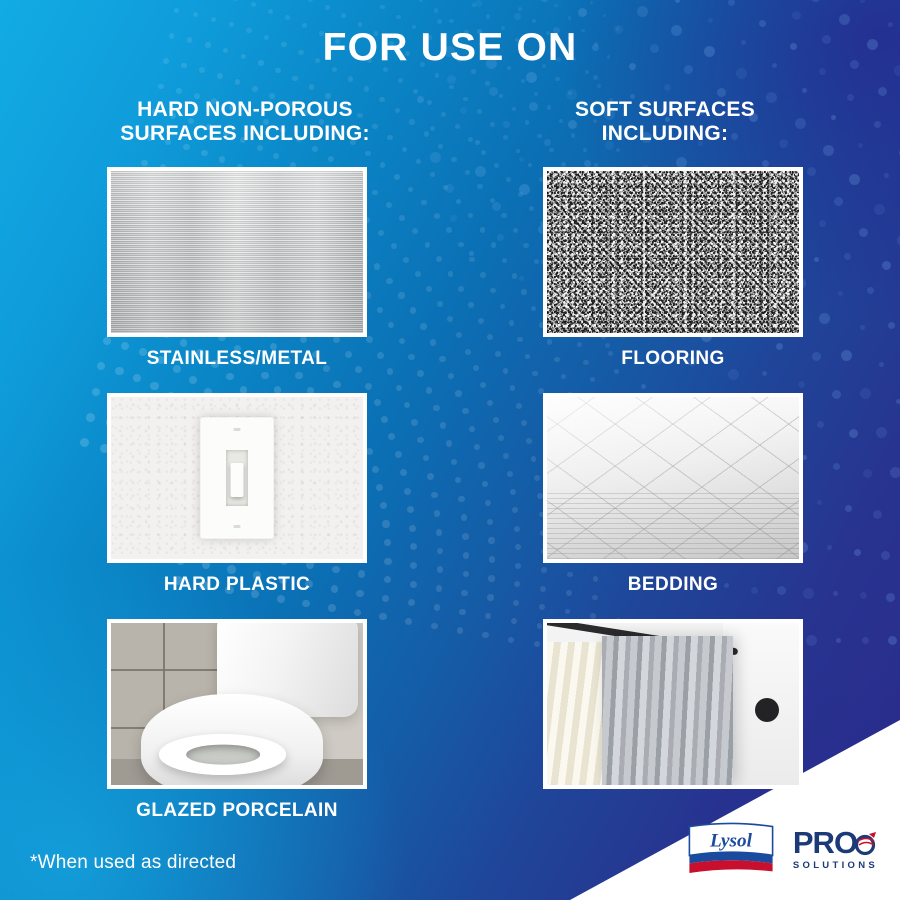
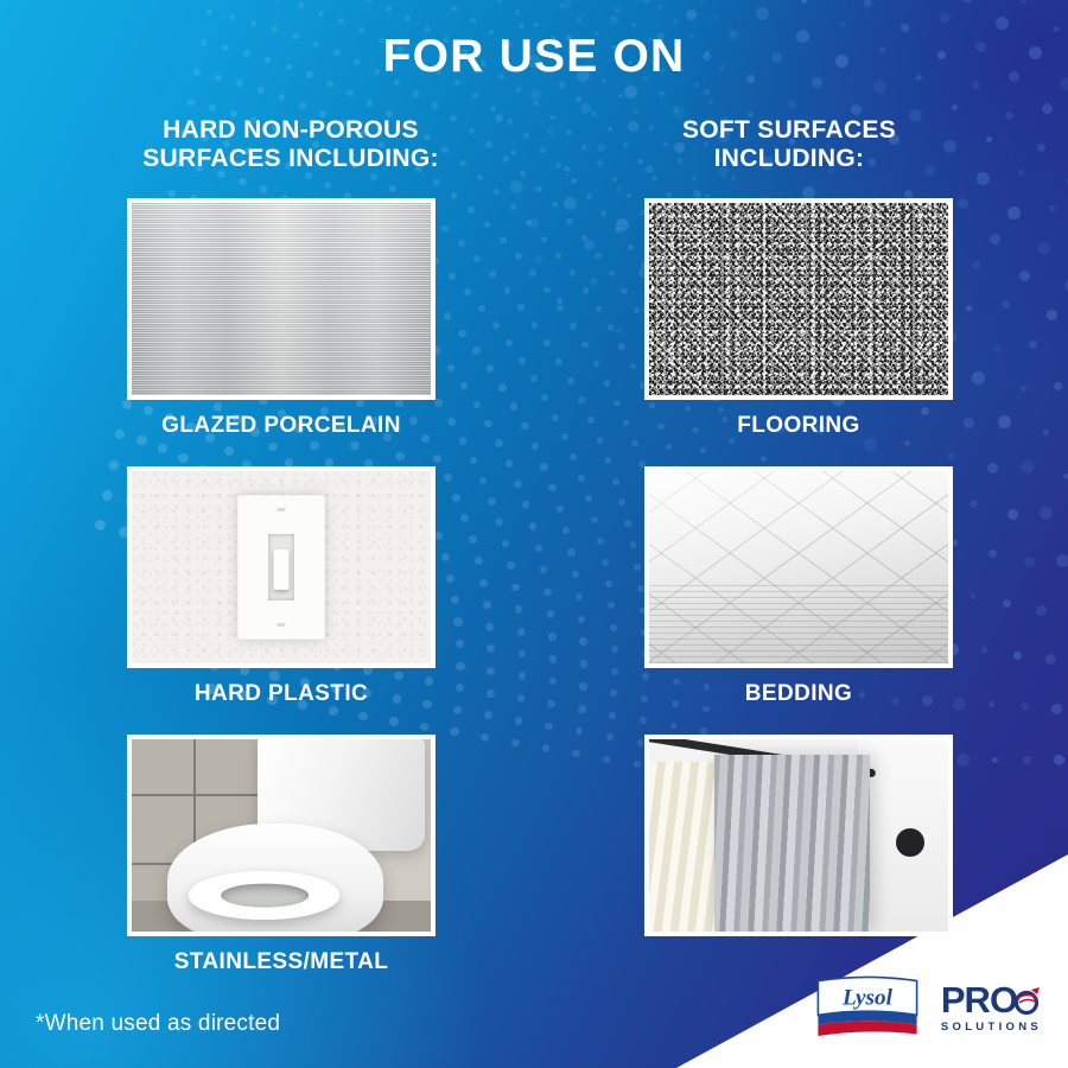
  FOR USE ON
  HARD NON-POROUS
  SURFACES INCLUDING:
  SOFT SURFACES
  INCLUDING:
- STAINLESS/METAL
+ GLAZED PORCELAIN
  HARD PLASTIC
- GLAZED PORCELAIN
+ STAINLESS/METAL
  FLOORING
  BEDDING
  *When used as directed
  Lysol
  PRO
  SOLUTIONS
